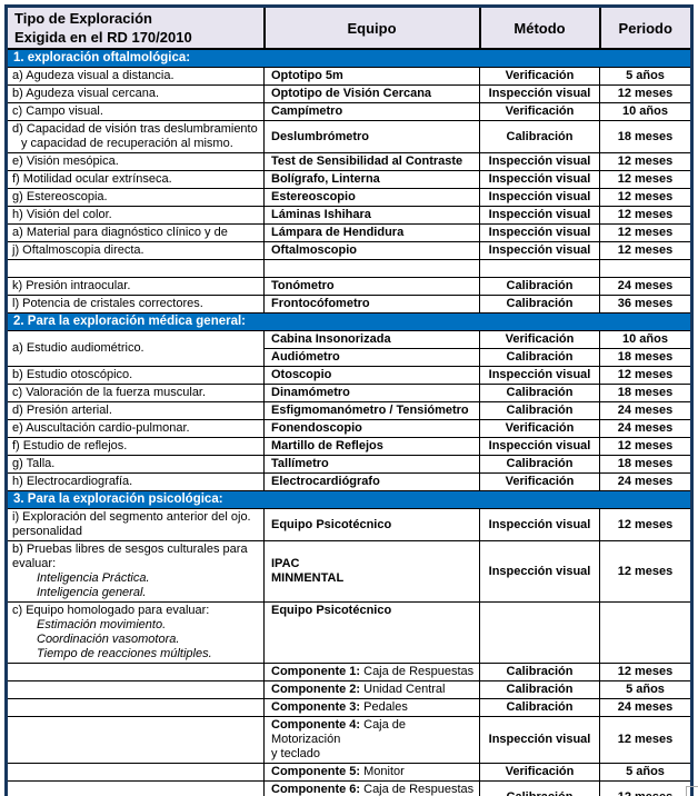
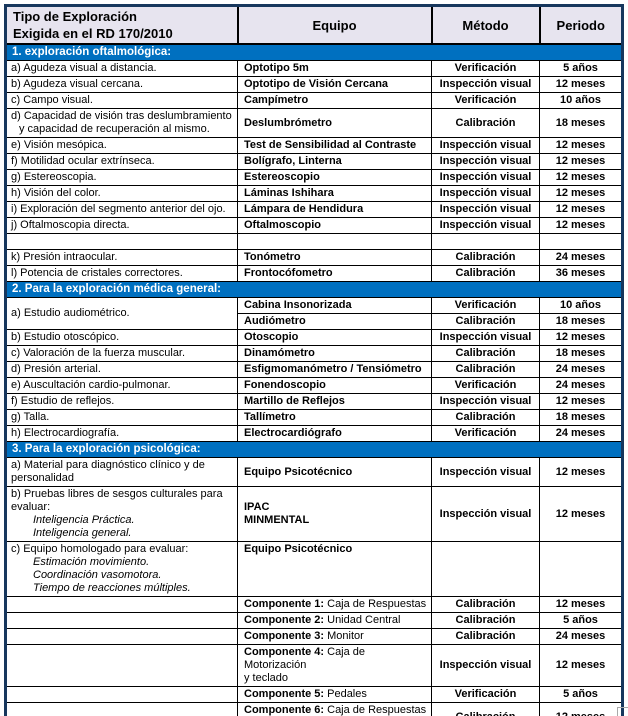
  Tipo de Exploración Exigida en el RD 170/2010	Equipo	Método	Periodo
  1. exploración oftalmológica:
  a) Agudeza visual a distancia.	Optotipo 5m	Verificación	5 años
  b) Agudeza visual cercana.	Optotipo de Visión Cercana	Inspección visual	12 meses
  c) Campo visual.	Campímetro	Verificación	10 años
  d) Capacidad de visión tras deslumbramientoy capacidad de recuperación al mismo.	Deslumbrómetro	Calibración	18 meses
  e) Visión mesópica.	Test de Sensibilidad al Contraste	Inspección visual	12 meses
  f) Motilidad ocular extrínseca.	Bolígrafo, Linterna	Inspección visual	12 meses
  g) Estereoscopia.	Estereoscopio	Inspección visual	12 meses
  h) Visión del color.	Láminas Ishihara	Inspección visual	12 meses
- a) Material para diagnóstico clínico y de	Lámpara de Hendidura	Inspección visual	12 meses
+ i) Exploración del segmento anterior del ojo.	Lámpara de Hendidura	Inspección visual	12 meses
  j) Oftalmoscopia directa.	Oftalmoscopio	Inspección visual	12 meses
  k) Presión intraocular.	Tonómetro	Calibración	24 meses
  l) Potencia de cristales correctores.	Frontocófometro	Calibración	36 meses
  2. Para la exploración médica general:
  a) Estudio audiométrico.	Cabina Insonorizada	Verificación	10 años
  Audiómetro	Calibración	18 meses
  b) Estudio otoscópico.	Otoscopio	Inspección visual	12 meses
  c) Valoración de la fuerza muscular.	Dinamómetro	Calibración	18 meses
  d) Presión arterial.	Esfigmomanómetro / Tensiómetro	Calibración	24 meses
  e) Auscultación cardio-pulmonar.	Fonendoscopio	Verificación	24 meses
  f) Estudio de reflejos.	Martillo de Reflejos	Inspección visual	12 meses
  g) Talla.	Tallímetro	Calibración	18 meses
  h) Electrocardiografía.	Electrocardiógrafo	Verificación	24 meses
  3. Para la exploración psicológica:
- i) Exploración del segmento anterior del ojo.personalidad	Equipo Psicotécnico	Inspección visual	12 meses
+ a) Material para diagnóstico clínico y depersonalidad	Equipo Psicotécnico	Inspección visual	12 meses
  b) Pruebas libres de sesgos culturales paraevaluar:Inteligencia Práctica.Inteligencia general.	IPACMINMENTAL	Inspección visual	12 meses
  c) Equipo homologado para evaluar:Estimación movimiento.Coordinación vasomotora.Tiempo de reacciones múltiples.	Equipo Psicotécnico
  	Componente 1: Caja de Respuestas	Calibración	12 meses
  	Componente 2: Unidad Central	Calibración	5 años
- 	Componente 3: Pedales	Calibración	24 meses
+ 	Componente 3: Monitor	Calibración	24 meses
  	Componente 4: Caja de Motorizacióny teclado	Inspección visual	12 meses
- 	Componente 5: Monitor	Verificación	5 años
+ 	Componente 5: Pedales	Verificación	5 años
